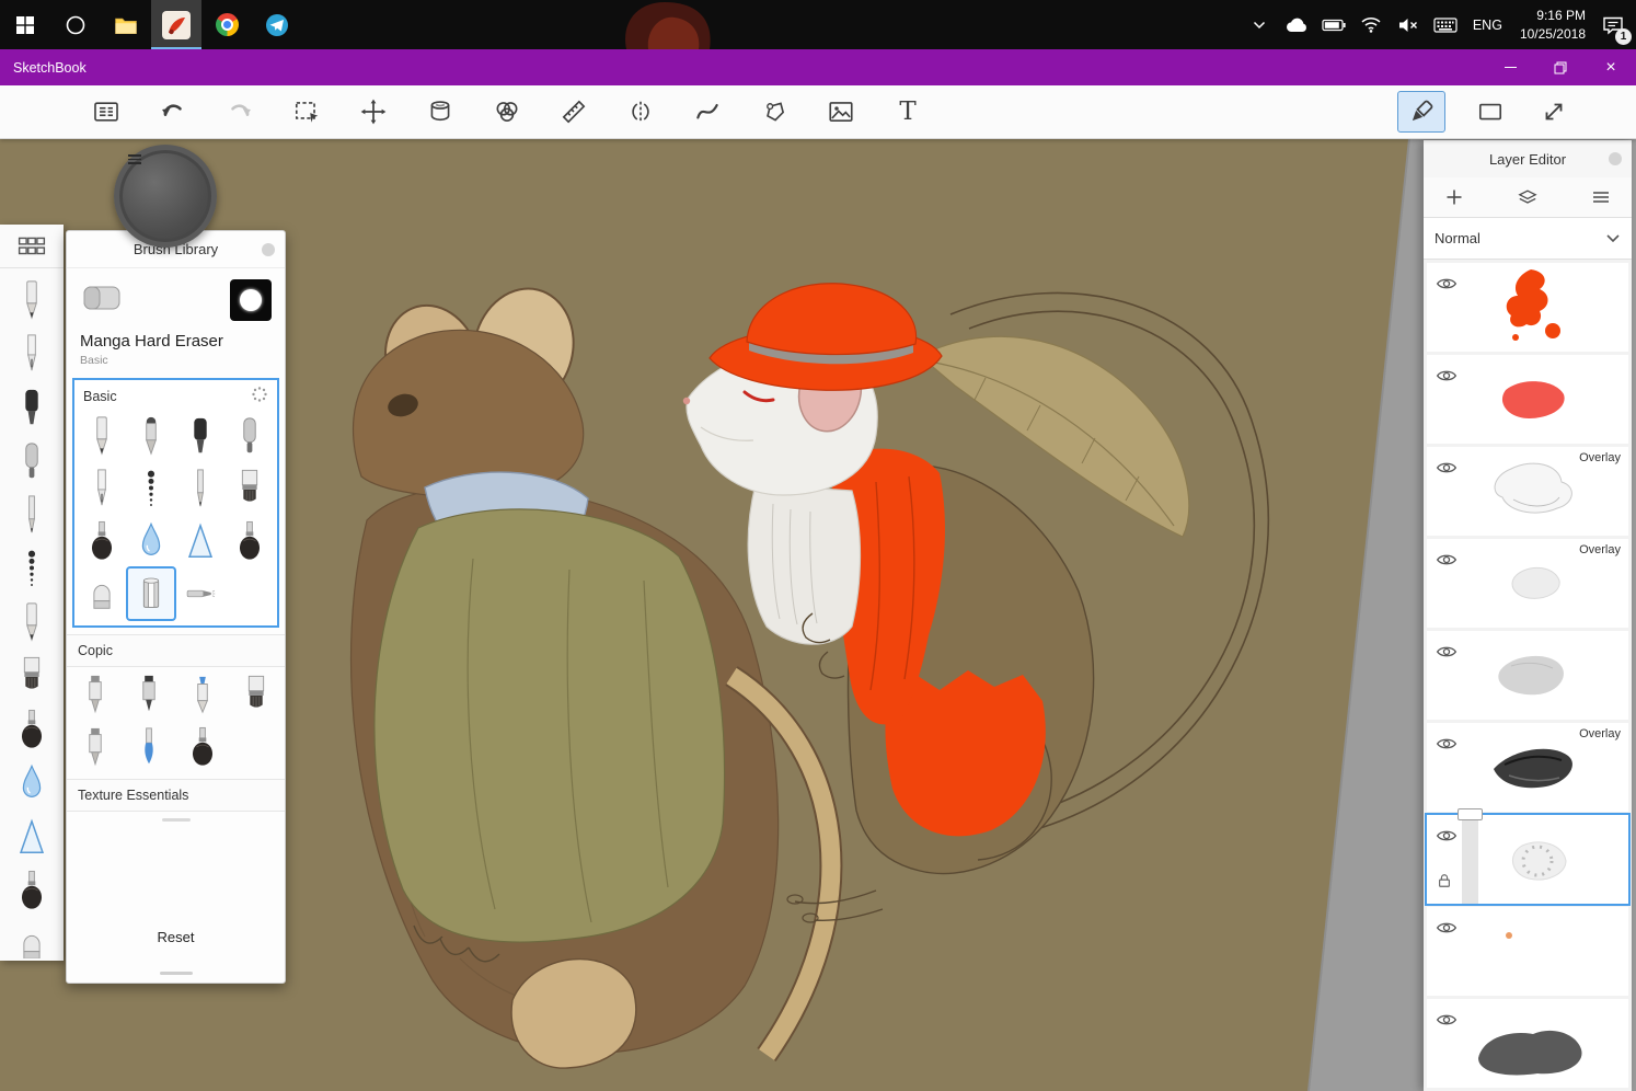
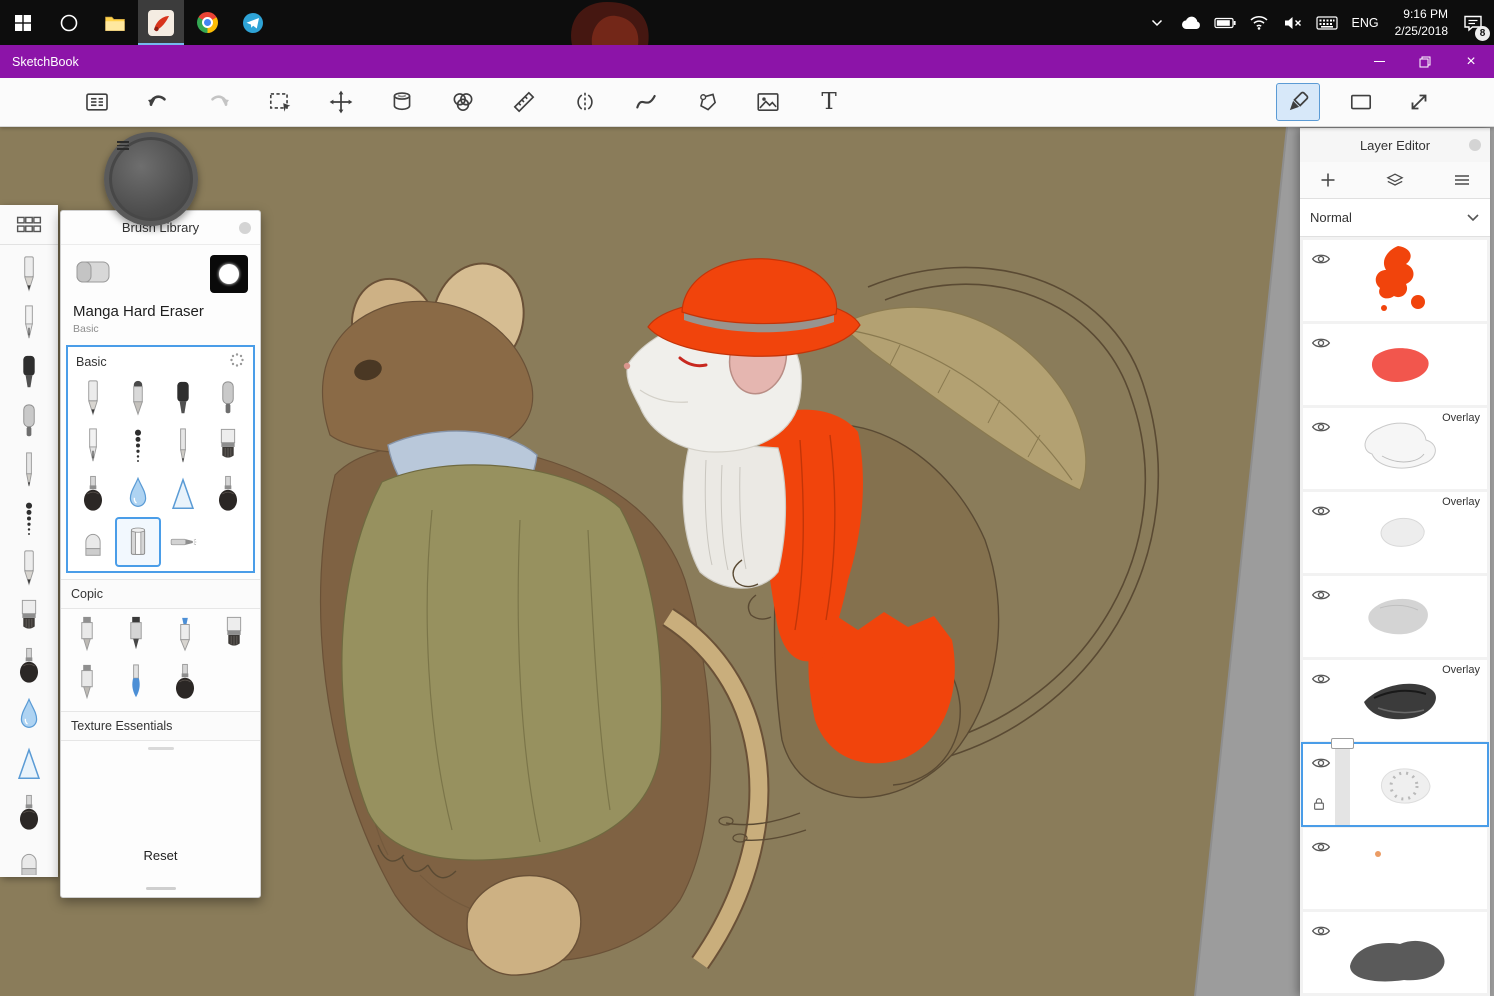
  ENG
  9:16 PM
- 10/25/2018
+ 2/25/2018
- 1
+ 8
  SketchBook
  ×
  T
  Brush Library
  Manga Hard Eraser
  Basic
  Basic
  Copic
  Texture Essentials
  Reset
  Layer Editor
  Normal
  Overlay
  Overlay
  Overlay
